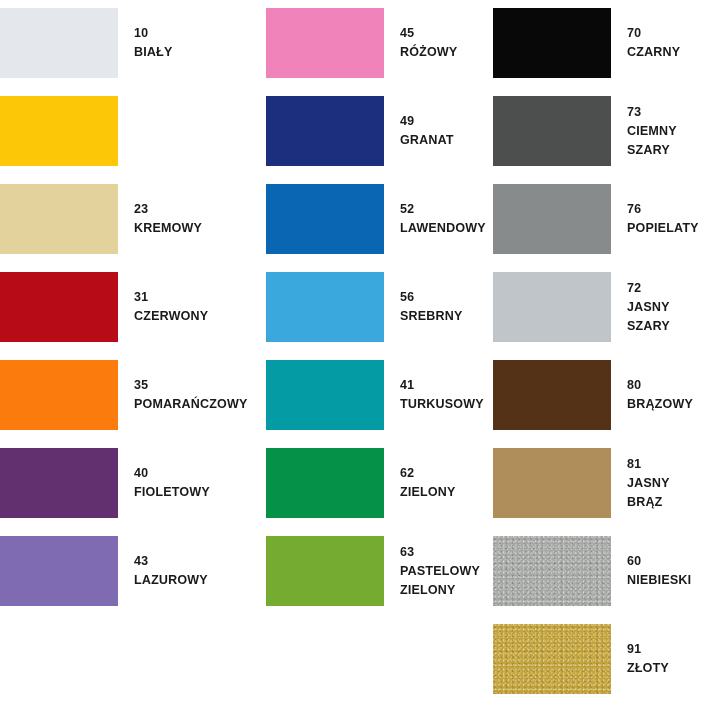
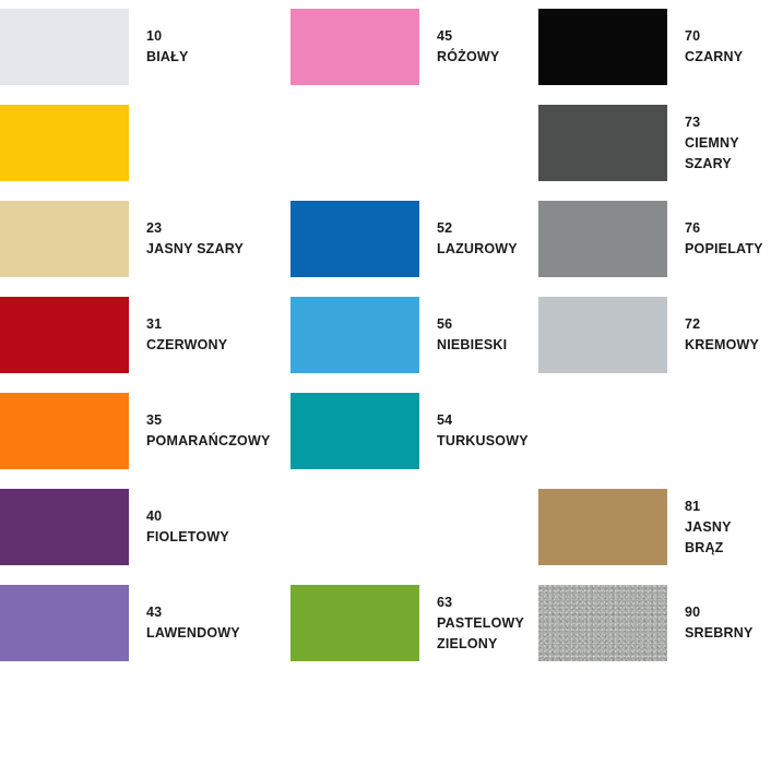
  10
  BIAŁY
  23
- KREMOWY
+ JASNY SZARY
  31
  CZERWONY
  35
  POMARAŃCZOWY
  40
  FIOLETOWY
  43
- LAZUROWY
+ LAWENDOWY
  45
  RÓŻOWY
- 49
- GRANAT
  52
- LAWENDOWY
+ LAZUROWY
  56
- SREBRNY
+ NIEBIESKI
- 41
+ 54
  TURKUSOWY
- 62
- ZIELONY
  63
  PASTELOWY ZIELONY
  70
  CZARNY
  73
  CIEMNY SZARY
  76
  POPIELATY
  72
- JASNY SZARY
+ KREMOWY
- 80
- BRĄZOWY
  81
  JASNY BRĄZ
- 60
+ 90
- NIEBIESKI
+ SREBRNY
- 91
- ZŁOTY
